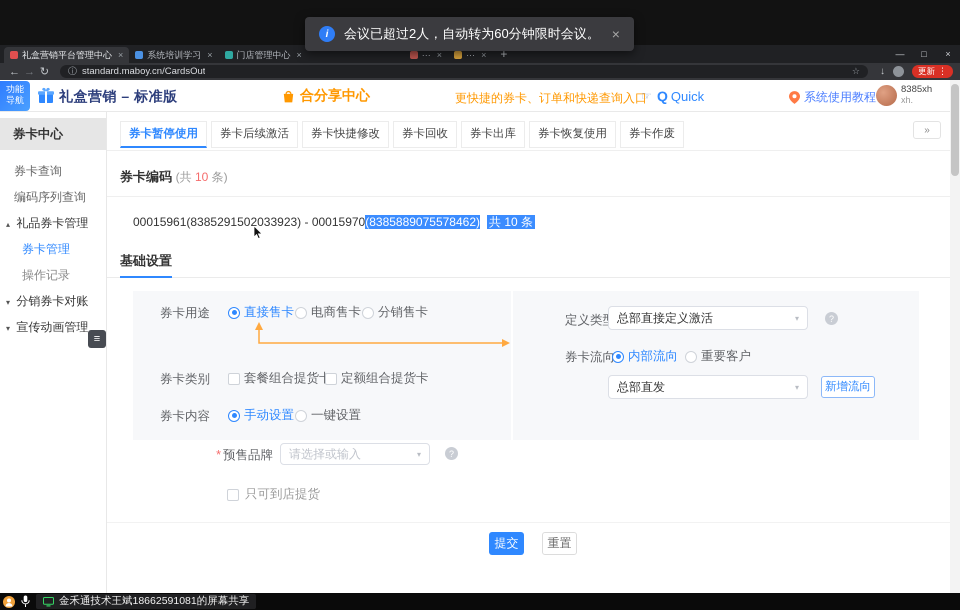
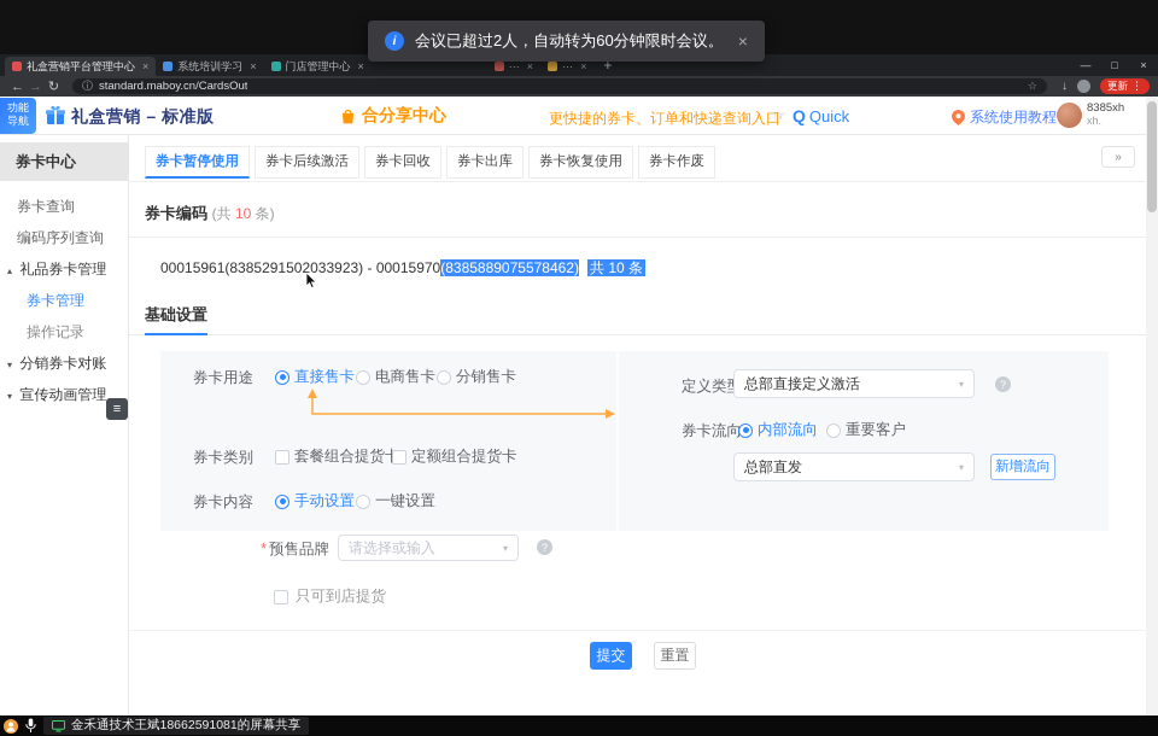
  礼盒营销平台管理中心
  ×
  系统培训学习
  ×
  门店管理中心
  ×
  ···
  ×
  ···
  ×
  +
  —
  □
  ×
  ←
  →
  ↻
  ⓘ
  standard.maboy.cn/CardsOut
  ☆
  ↓
  更新
  ⋮
  功能
  导航
  礼盒营销 – 标准版
  合分享中心
  更快捷的券卡、订单和快递查询入口
  ☞
  Q
  Quick
  系统使用教程
  8385xh
  xh.
  券卡中心
  券卡查询
  编码序列查询
  ▴ 礼品券卡管理
  券卡管理
  操作记录
  ▾ 分销券卡对账
  ▾ 宣传动画管理
  ≡
  券卡暂停使用
  券卡后续激活
- 券卡快捷修改
  券卡回收
  券卡出库
  券卡恢复使用
  券卡作废
  »
  券卡编码 (共 10 条)
  00015961(8385291502033923) - 00015970(8385889075578462) 共 10 条
  基础设置
  券卡用途
  直接售卡
  电商售卡
  分销售卡
  券卡类别
  套餐组合提货
  定额组合提货卡
  券卡内容
  手动设置
  一键设置
  定义类
  总部直接定义激活
  ▾
  ?
  券卡流向
  内部流向
  重要客户
  总部直发
  ▾
  新增流向
  * 预售品牌
  请选择或输入
  ▾
  ?
  只可到店提货
  提交
  重置
  i
  会议已超过2人，自动转为60分钟限时会议。
  ×
  金禾通技术王斌18662591081的屏幕共享
